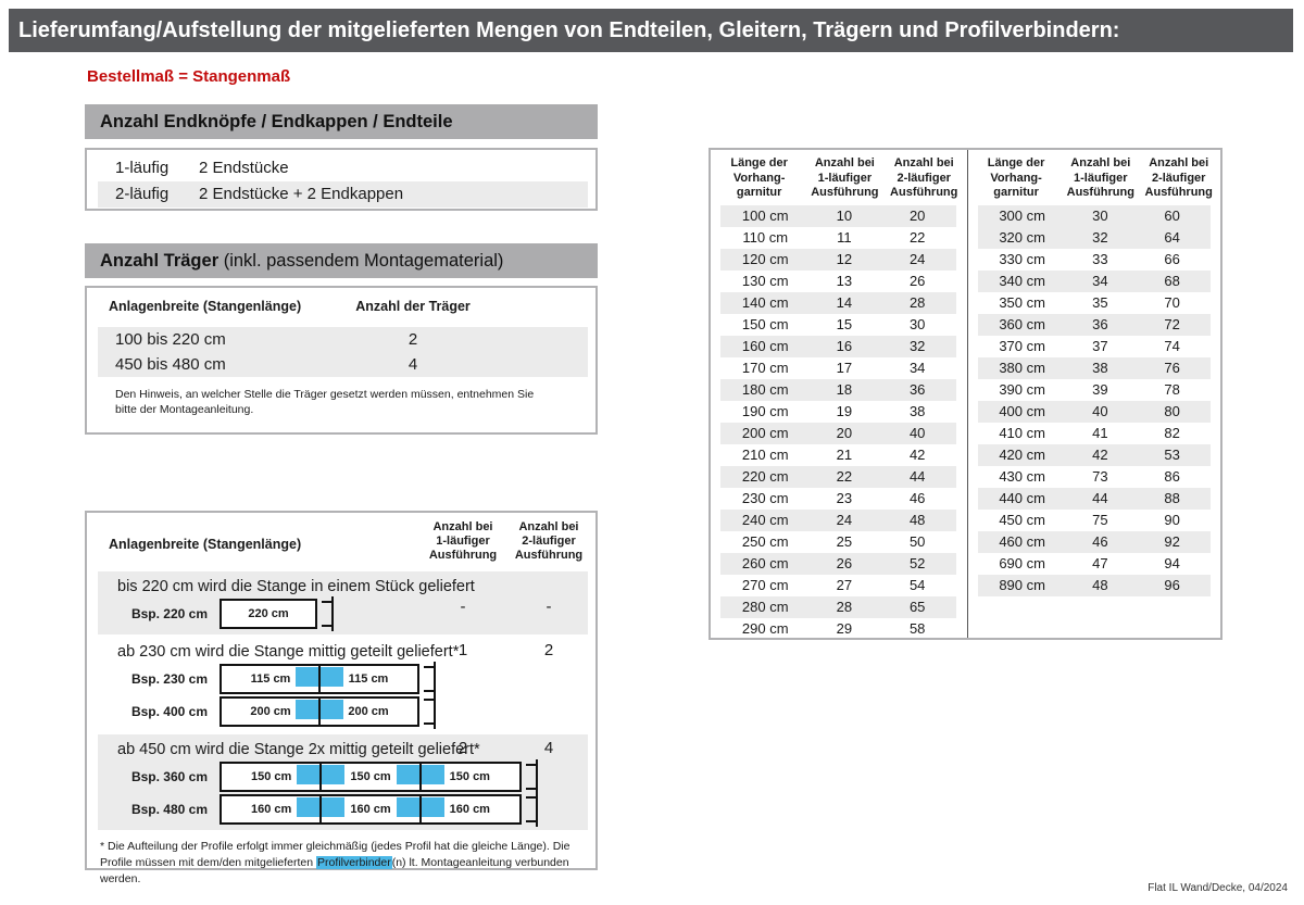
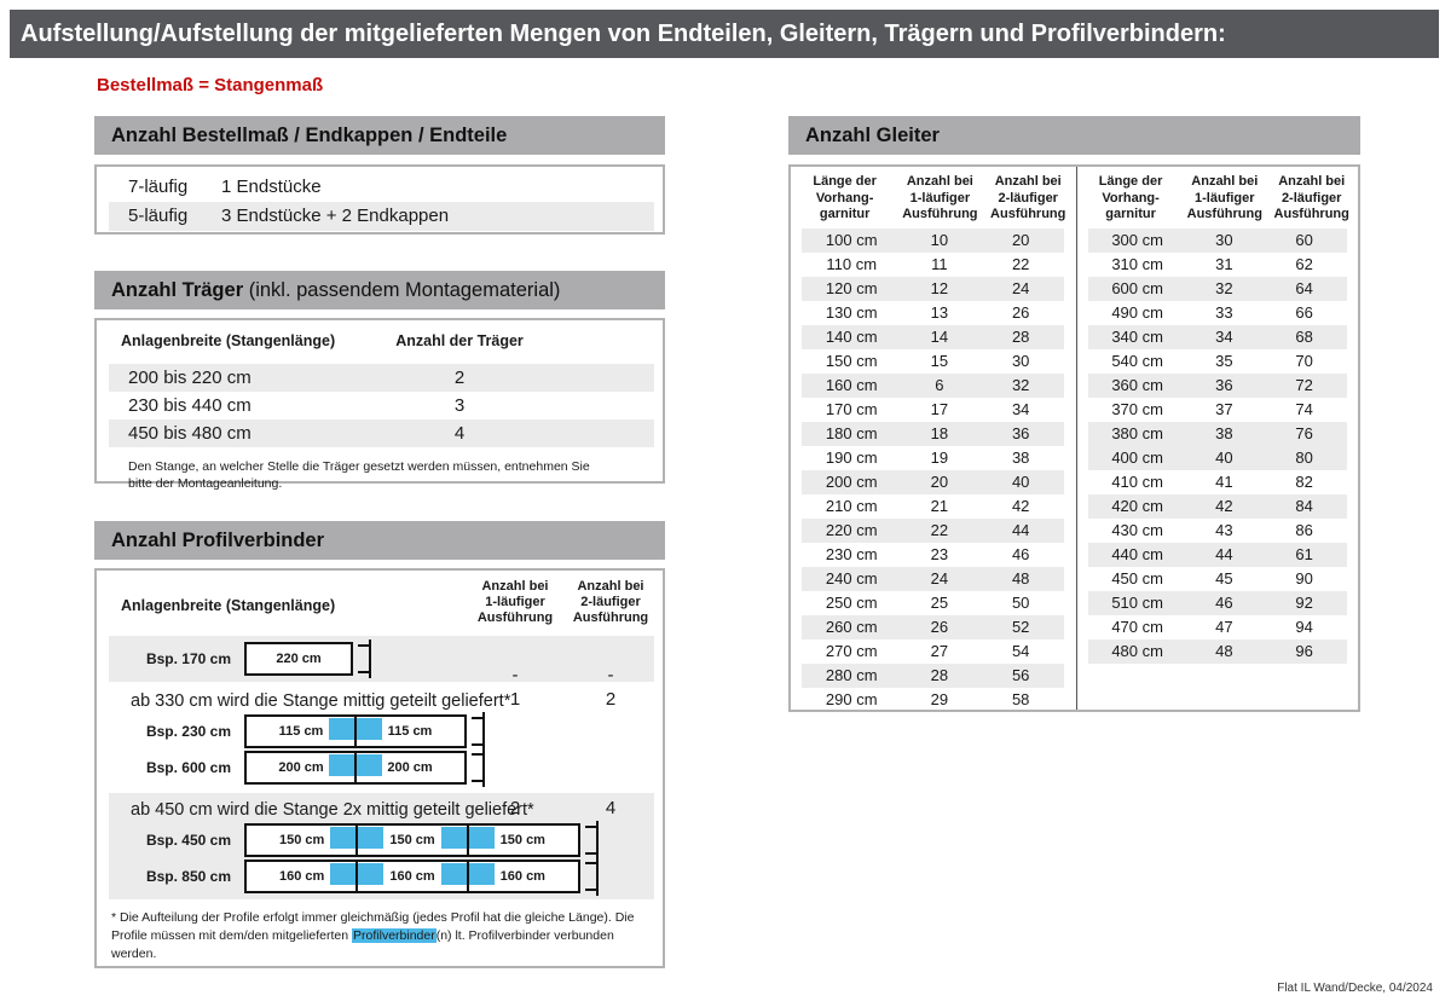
- Lieferumfang/Aufstellung der mitgelieferten Mengen von Endteilen, Gleitern, Trägern und Profilverbindern:
+ Aufstellung/Aufstellung der mitgelieferten Mengen von Endteilen, Gleitern, Trägern und Profilverbindern:
  Bestellmaß = Stangenmaß
- Anzahl Endknöpfe / Endkappen / Endteile
+ Anzahl Bestellmaß / Endkappen / Endteile
- 1-läufig
+ 7-läufig
- 2 Endstücke
+ 1 Endstücke
- 2-läufig
+ 5-läufig
- 2 Endstücke + 2 Endkappen
+ 3 Endstücke + 2 Endkappen
  Anzahl Träger (inkl. passendem Montagematerial)
  Anlagenbreite (Stangenlänge)
  Anzahl der Träger
- 100 bis 220 cm
+ 200 bis 220 cm
  2
+ 230 bis 440 cm
+ 3
  450 bis 480 cm
  4
- Den Hinweis, an welcher Stelle die Träger gesetzt werden müssen, entnehmen Sie bitte der Montageanleitung.
+ Den Stange, an welcher Stelle die Träger gesetzt werden müssen, entnehmen Sie bitte der Montageanleitung.
+ Anzahl Profilverbinder
  Anlagenbreite (Stangenlänge)
  Anzahl bei
  1-läufiger
  Ausführung
  Anzahl bei
  2-läufiger
  Ausführung
- bis 220 cm wird die Stange in einem Stück geliefert
  -
  -
- Bsp. 220 cm
+ Bsp. 170 cm
  220 cm
- ab 230 cm wird die Stange mittig geteilt geliefert*
+ ab 330 cm wird die Stange mittig geteilt geliefert*
  1
  2
  Bsp. 230 cm
  115 cm
  115 cm
- Bsp. 400 cm
+ Bsp. 600 cm
  200 cm
  200 cm
  ab 450 cm wird die Stange 2x mittig geteilt geliefert*
  2
  4
- Bsp. 360 cm
+ Bsp. 450 cm
  150 cm
  150 cm
  150 cm
- Bsp. 480 cm
+ Bsp. 850 cm
  160 cm
  160 cm
  160 cm
- * Die Aufteilung der Profile erfolgt immer gleichmäßig (jedes Profil hat die gleiche Länge). Die Profile müssen mit dem/den mitgelieferten Profilverbinder(n) lt. Montageanleitung verbunden werden.
+ * Die Aufteilung der Profile erfolgt immer gleichmäßig (jedes Profil hat die gleiche Länge). Die Profile müssen mit dem/den mitgelieferten Profilverbinder(n) lt. Profilverbinder verbunden werden.
+ Anzahl Gleiter
  Länge der
  Vorhang-
  garnitur
  Anzahl bei
  1-läufiger
  Ausführung
  Anzahl bei
  2-läufiger
  Ausführung
  100 cm
  10
  20
  110 cm
  11
  22
  120 cm
  12
  24
  130 cm
  13
  26
  140 cm
  14
  28
  150 cm
  15
  30
  160 cm
- 16
+ 6
  32
  170 cm
  17
  34
  180 cm
  18
  36
  190 cm
  19
  38
  200 cm
  20
  40
  210 cm
  21
  42
  220 cm
  22
  44
  230 cm
  23
  46
  240 cm
  24
  48
  250 cm
  25
  50
  260 cm
  26
  52
  270 cm
  27
  54
  280 cm
  28
- 65
+ 56
  290 cm
  29
  58
  Länge der
  Vorhang-
  garnitur
  Anzahl bei
  1-läufiger
  Ausführung
  Anzahl bei
  2-läufiger
  Ausführung
  300 cm
  30
  60
+ 310 cm
+ 31
+ 62
- 320 cm
+ 600 cm
  32
  64
- 330 cm
+ 490 cm
  33
  66
  340 cm
  34
  68
- 350 cm
+ 540 cm
  35
  70
  360 cm
  36
  72
  370 cm
  37
  74
  380 cm
  38
  76
- 390 cm
- 39
- 78
  400 cm
  40
  80
  410 cm
  41
  82
  420 cm
  42
- 53
+ 84
  430 cm
- 73
+ 43
  86
  440 cm
  44
- 88
+ 61
  450 cm
- 75
+ 45
  90
- 460 cm
+ 510 cm
  46
  92
- 690 cm
+ 470 cm
  47
  94
- 890 cm
+ 480 cm
  48
  96
  Flat IL Wand/Decke, 04/2024
